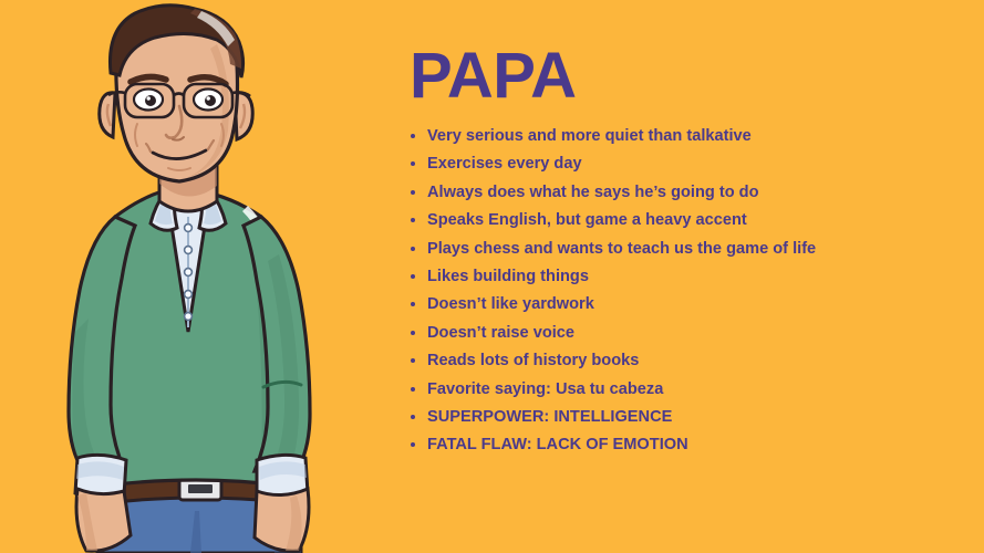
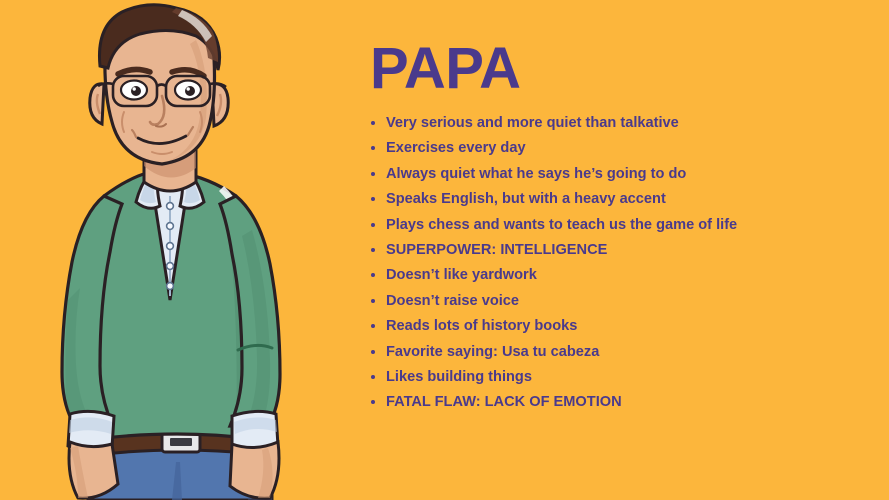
  PAPA
  Very serious and more quiet than talkative
  Exercises every day
- Always does what he says he’s going to do
+ Always quiet what he says he’s going to do
- Speaks English, but game a heavy accent
+ Speaks English, but with a heavy accent
  Plays chess and wants to teach us the game of life
- Likes building things
+ SUPERPOWER: INTELLIGENCE
  Doesn’t like yardwork
  Doesn’t raise voice
  Reads lots of history books
  Favorite saying: Usa tu cabeza
- SUPERPOWER: INTELLIGENCE
+ Likes building things
  FATAL FLAW: LACK OF EMOTION
